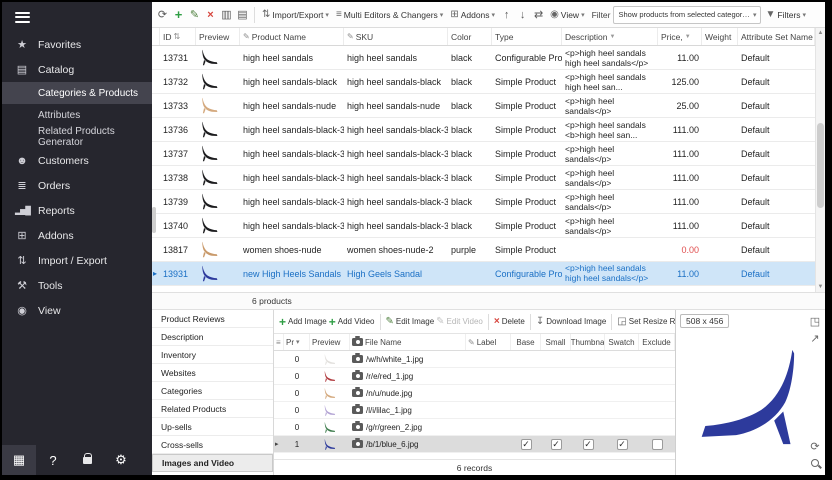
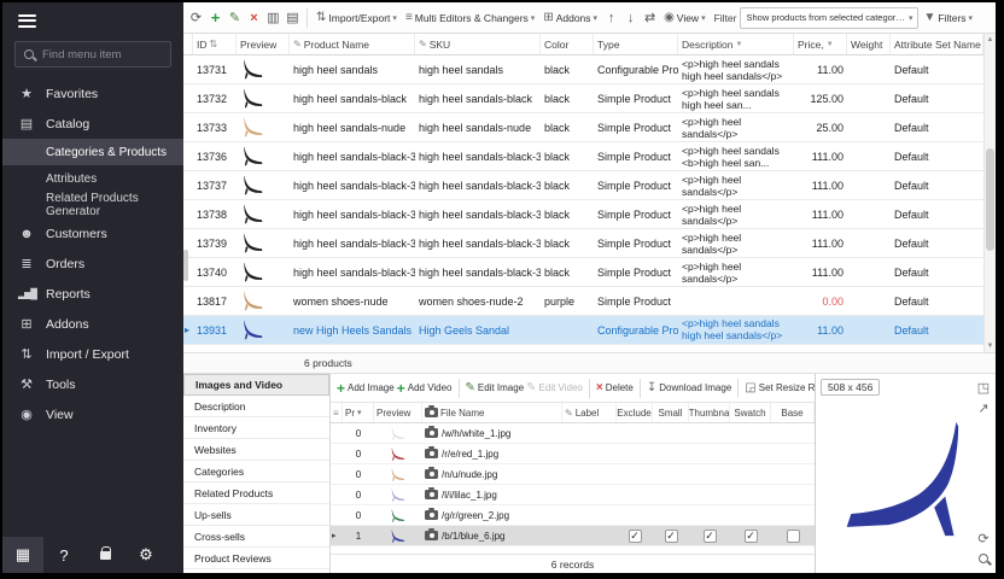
+ Find menu item
  ★
  Favorites
  ▤
  Catalog
  Categories & Products
  Attributes
  Related Products Generator
  ☻
  Customers
  ≣
  Orders
  ▂▅█
  Reports
  ⊞
  Addons
  ⇅
  Import / Export
  ⚒
  Tools
  ◉
  View
  ▦
  ?
  ⚙
  ⟳
  +
  ✎
  ×
  ▥
  ▤
  ⇅
  Import/Export
  ≡
  Multi Editors & Changers
  ⊞
  Addons
  ↑
  ↓
  ⇄
  ◉
  View
  Filter
  Show products from selected categories
  ▼
  Filters
  ID
  ⇅
  Preview
  ✎
  Product Name
  ✎
  SKU
  Color
  Type
  Description
  Price,
  Weight
  Attribute Set Name
  13731
  high heel sandals
  high heel sandals
  black
  Configurable Pro
  <p>high heel sandals high heel sandals</p>
  11.00
  Default
  13732
  high heel sandals-black
  high heel sandals-black
  black
  Simple Product
  <p>high heel sandals high heel san...
  125.00
  Default
  13733
  high heel sandals-nude
  high heel sandals-nude
  black
  Simple Product
  <p>high heel sandals</p>
  25.00
  Default
  13736
  high heel sandals-black-3
  high heel sandals-black-3
  black
  Simple Product
  <p>high heel sandals <b>high heel san...
  111.00
  Default
  13737
  high heel sandals-black-3
  high heel sandals-black-3
  black
  Simple Product
  <p>high heel sandals</p>
  111.00
  Default
  13738
  high heel sandals-black-3
  high heel sandals-black-3
  black
  Simple Product
  <p>high heel sandals</p>
  111.00
  Default
  13739
  high heel sandals-black-3
  high heel sandals-black-3
  black
  Simple Product
  <p>high heel sandals</p>
  111.00
  Default
  13740
  high heel sandals-black-3
  high heel sandals-black-3
  black
  Simple Product
  <p>high heel sandals</p>
  111.00
  Default
  13817
  women shoes-nude
  women shoes-nude-2
  purple
  Simple Product
  0.00
  Default
  ▸
  13931
  new High Heels Sandals
  High Geels Sandal
  Configurable Pro
  <p>high heel sandals high heel sandals</p>
  11.00
  Default
  6 products
- Product Reviews
+ Images and Video
  Description
  Inventory
  Websites
  Categories
  Related Products
  Up-sells
  Cross-sells
- Images and Video
+ Product Reviews
  +
  Add Image
  +
  Add Video
  ✎
  Edit Image
  ✎
  Edit Video
  ×
  Delete
  ↧
  Download Image
  ◲
  Set Resize R
  ≡
  Pr
  Preview
  File Name
  ✎
  Label
- Base
+ Exclude
  Small
  Thumbna
  Swatch
- Exclude
+ Base
  0
  /w/h/white_1.jpg
  0
  /r/e/red_1.jpg
  0
  /n/u/nude.jpg
  0
  /l/i/lilac_1.jpg
  0
  /g/r/green_2.jpg
  1
  /b/1/blue_6.jpg
  ✓
  ✓
  ✓
  ✓
  6 records
  508 x 456
  ◳
  ↗
  ⟳
